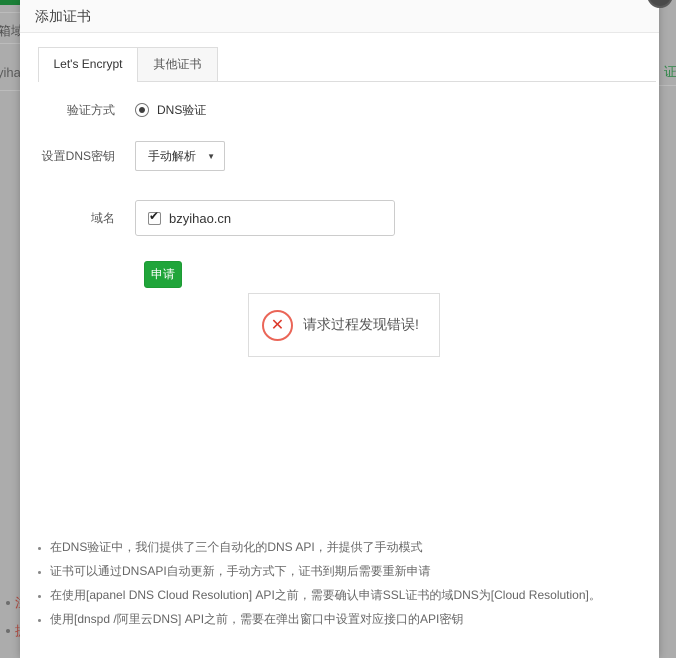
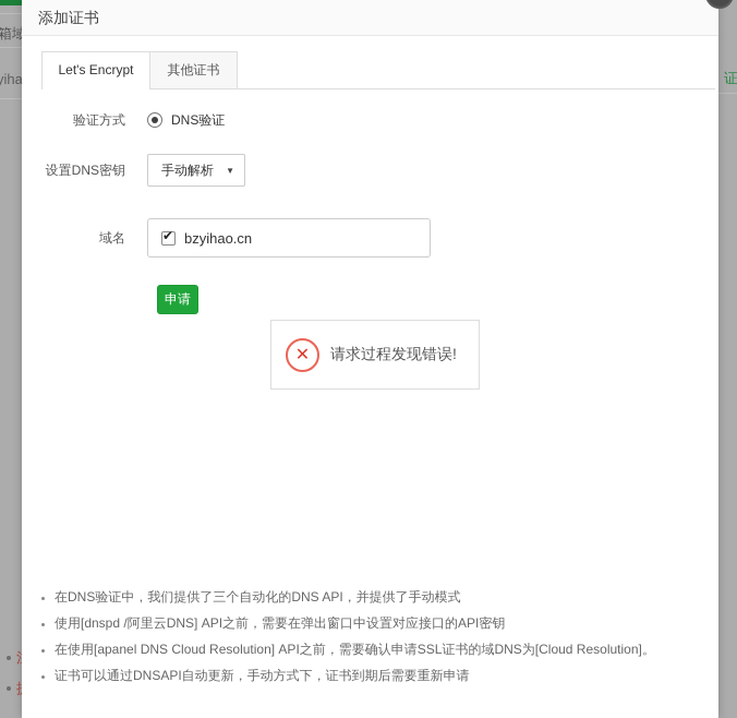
  箱域
  yiha
  证
  添加证书
  Let's Encrypt
  其他证书
  验证方式
  DNS验证
  设置DNS密钥
  手动解析
  ▼
  域名
  ✔
  bzyihao.cn
  申请
  ✕
  请求过程发现错误!
  在DNS验证中，我们提供了三个自动化的DNS API，并提供了手动模式
- 证书可以通过DNSAPI自动更新，手动方式下，证书到期后需要重新申请
+ 使用[dnspd /阿里云DNS] API之前，需要在弹出窗口中设置对应接口的API密钥
  在使用[apanel DNS Cloud Resolution] API之前，需要确认申请SSL证书的域DNS为[Cloud Resolution]。
- 使用[dnspd /阿里云DNS] API之前，需要在弹出窗口中设置对应接口的API密钥
+ 证书可以通过DNSAPI自动更新，手动方式下，证书到期后需要重新申请
